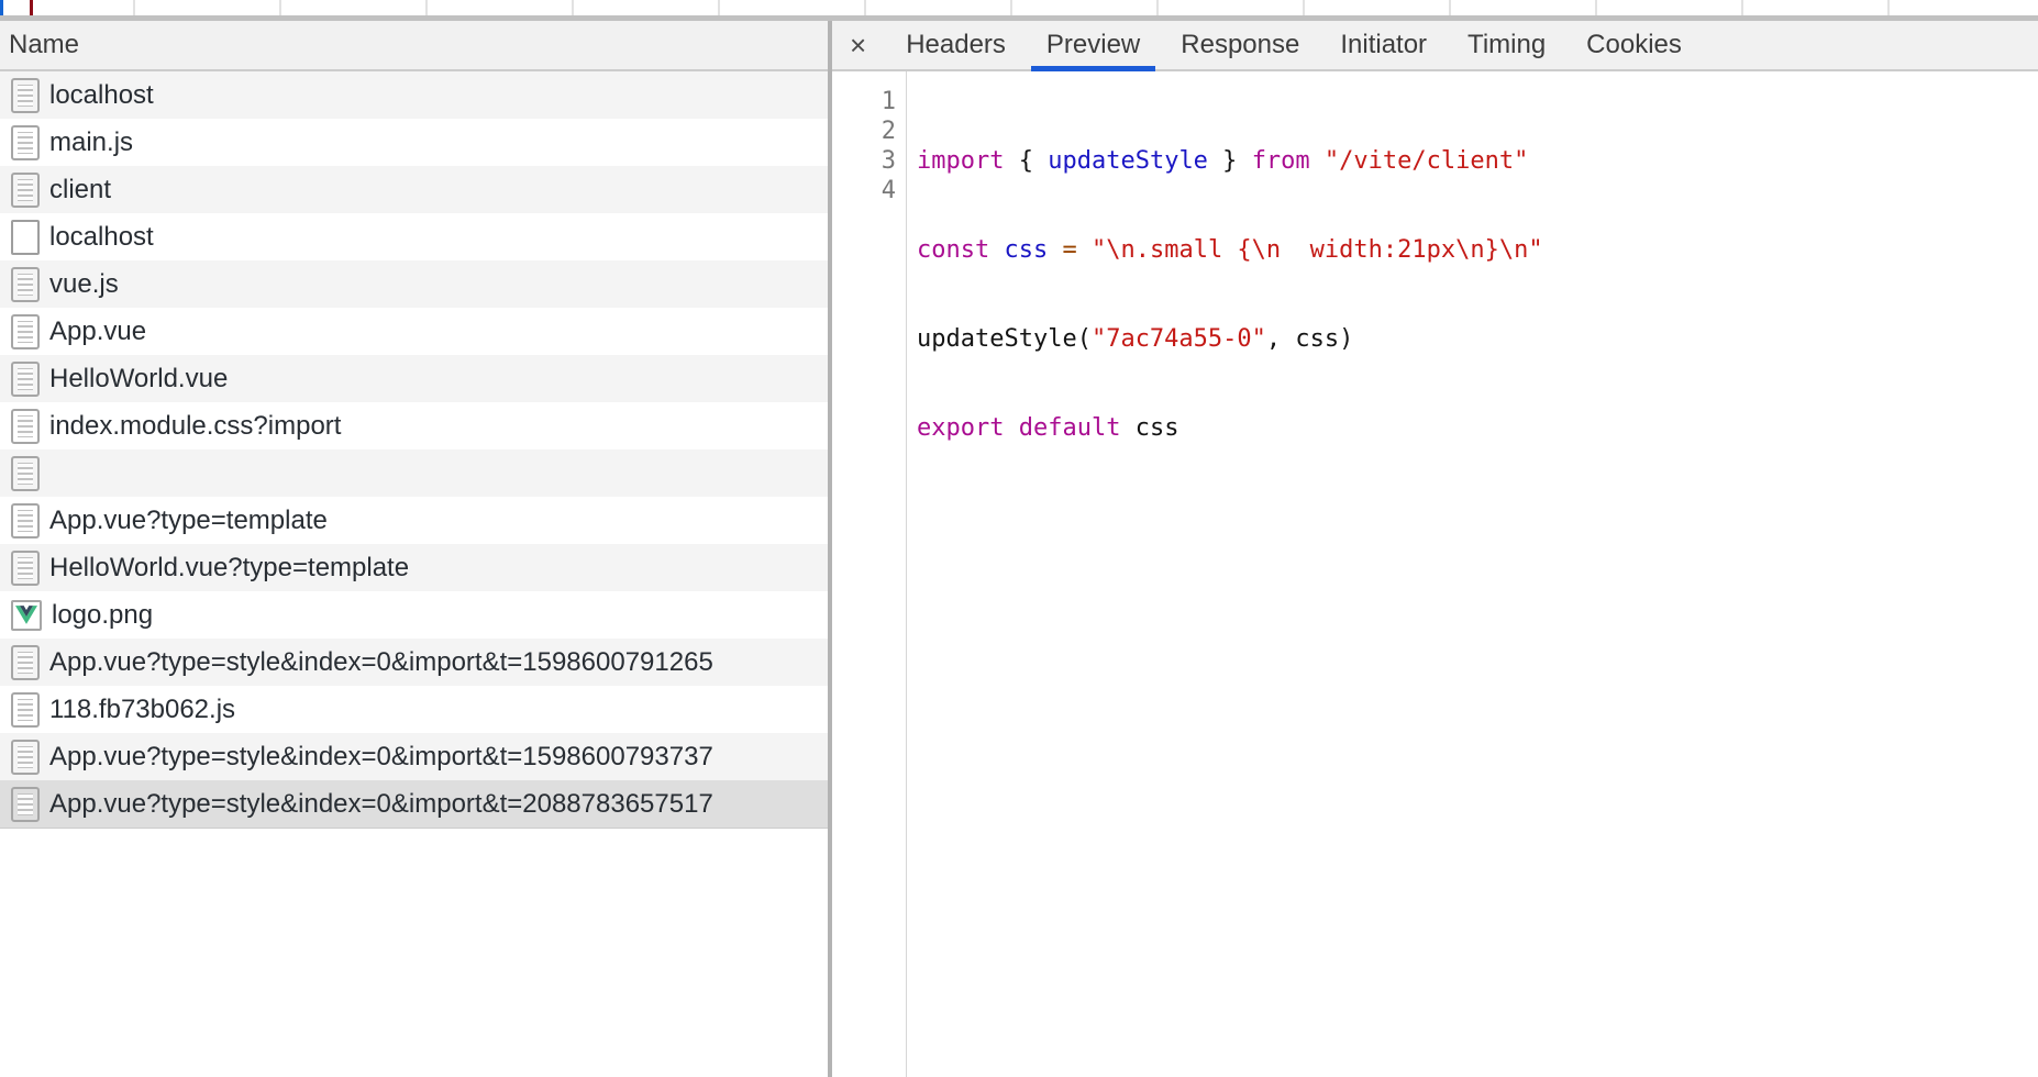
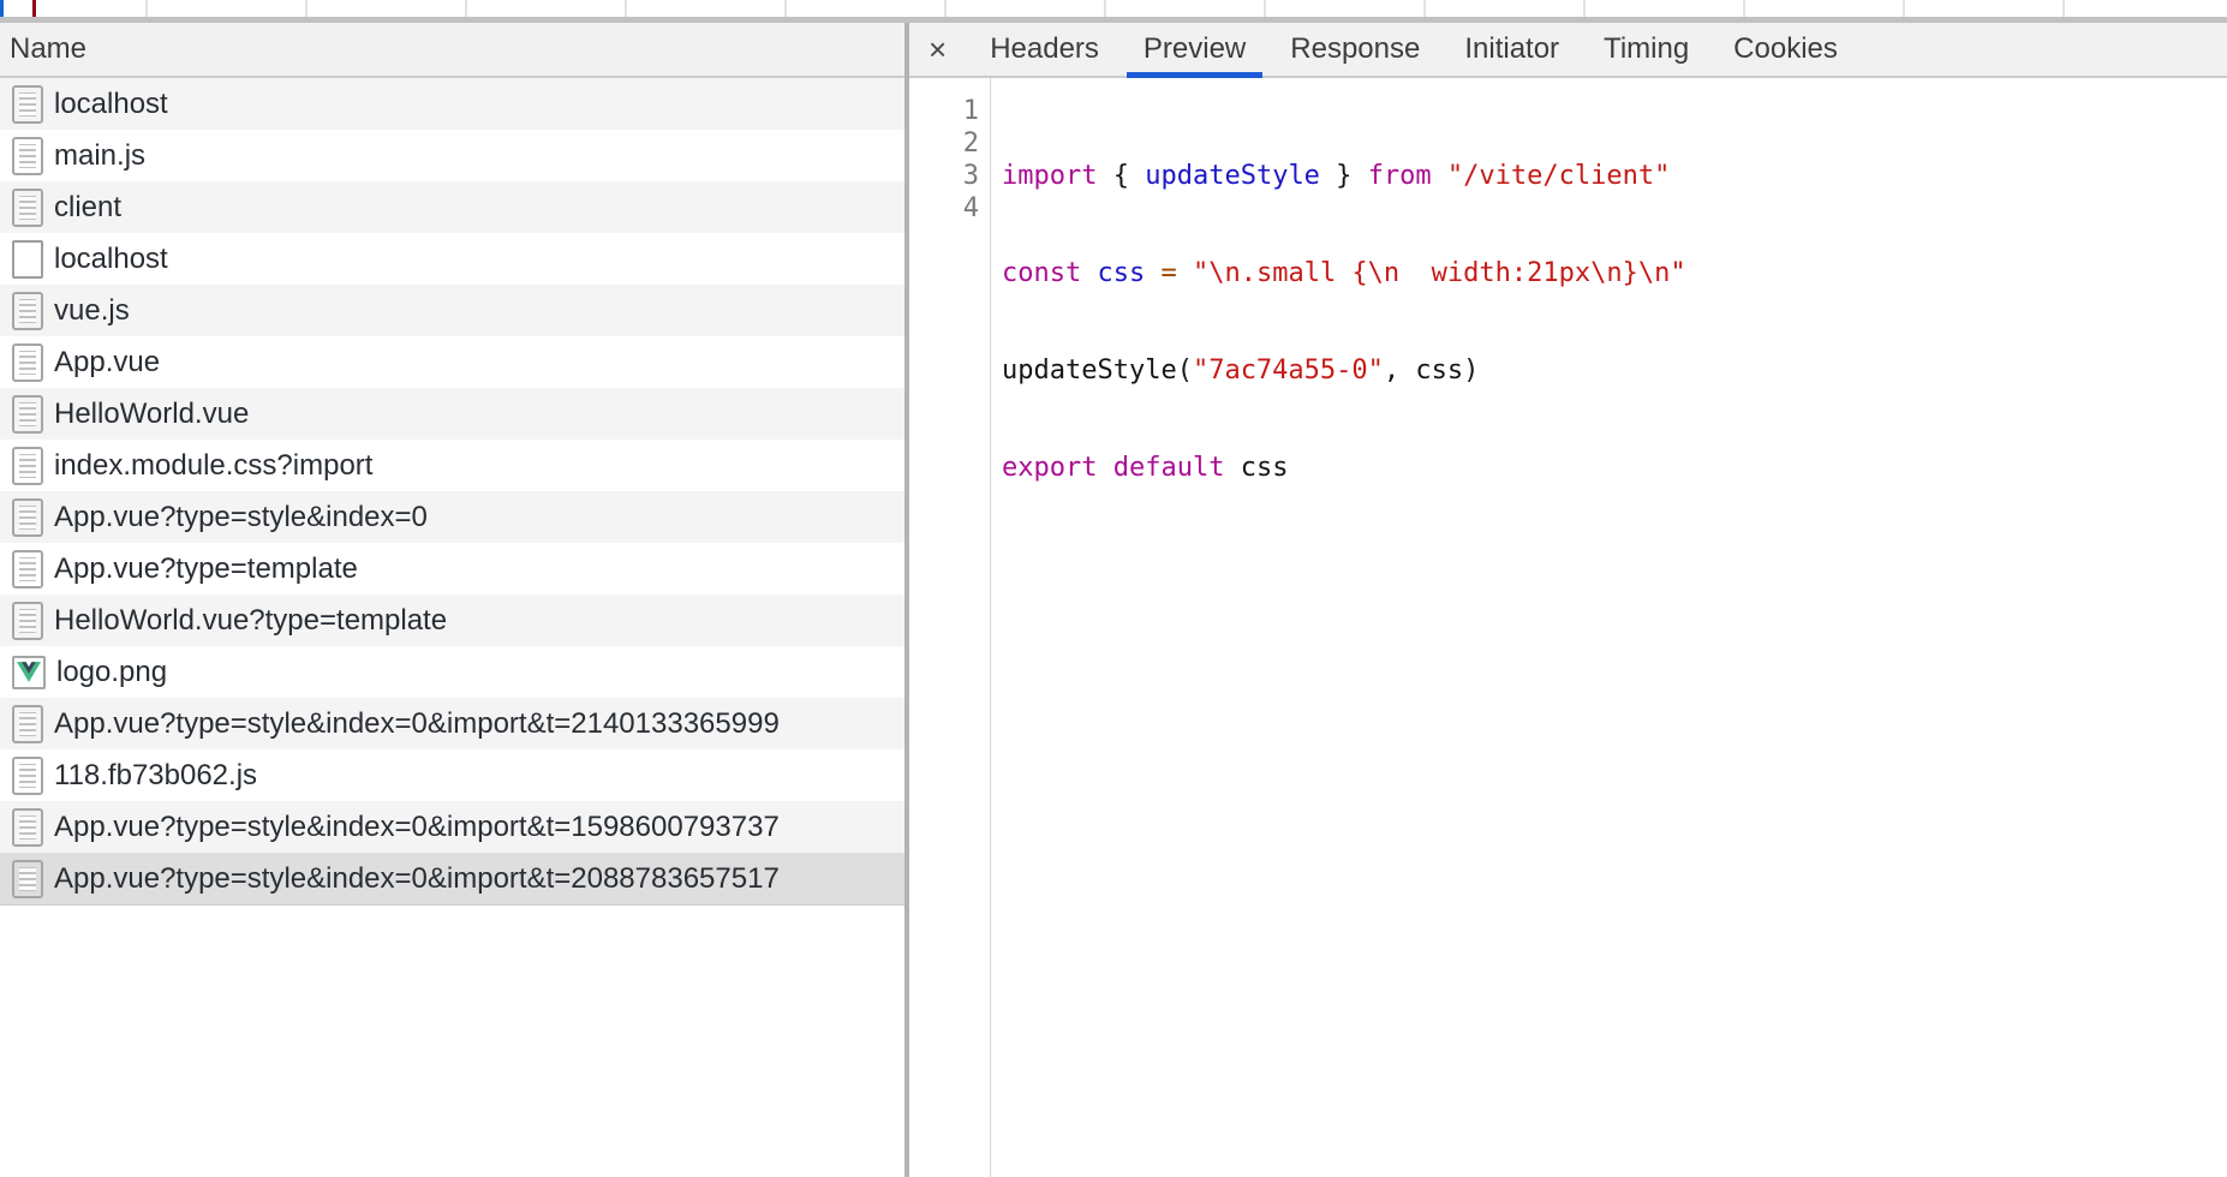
  Name
  localhost
  main.js
  client
  localhost
  vue.js
  App.vue
  HelloWorld.vue
  index.module.css?import
+ App.vue?type=style&index=0
  App.vue?type=template
  HelloWorld.vue?type=template
  logo.png
- App.vue?type=style&index=0&import&t=1598600791265
+ App.vue?type=style&index=0&import&t=2140133365999
  118.fb73b062.js
  App.vue?type=style&index=0&import&t=1598600793737
  App.vue?type=style&index=0&import&t=2088783657517
  ×
  Headers
  Preview
  Response
  Initiator
  Timing
  Cookies
  1
  2
  3
  4
  import { updateStyle } from "/vite/client"
  const css = "\n.small {\n width:21px\n}\n"
  updateStyle("7ac74a55-0", css)
  export default css
